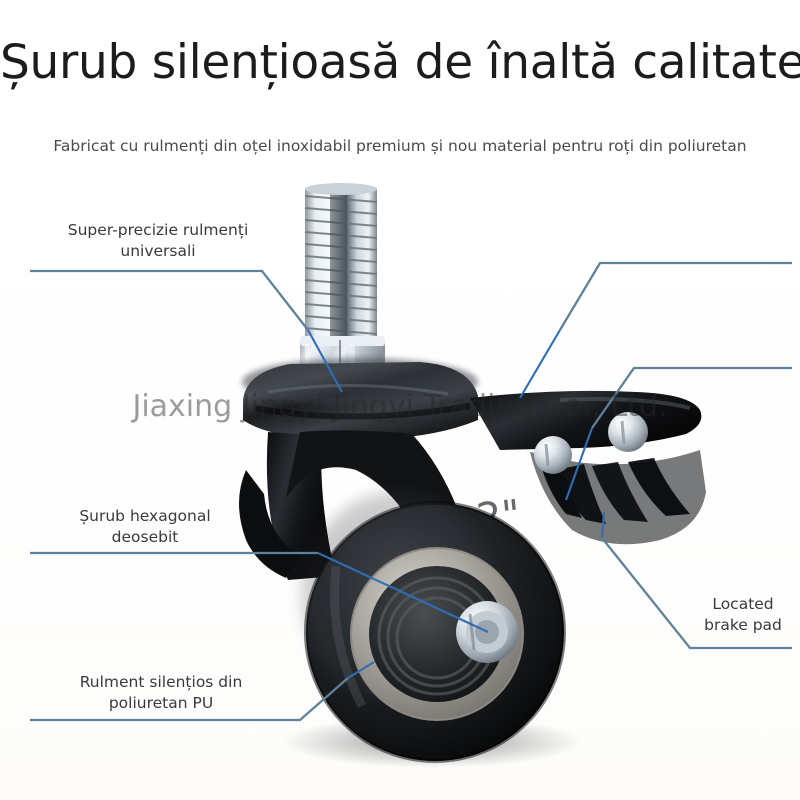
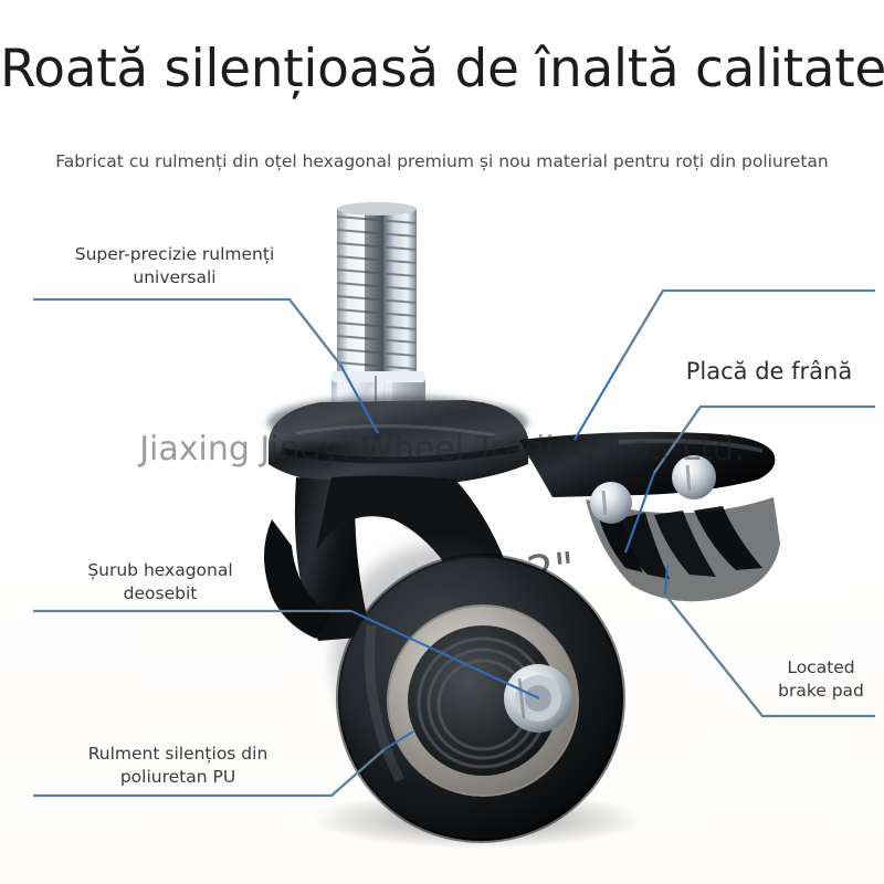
- Șurub silențioasă de înaltă calitate
+ Roată silențioasă de înaltă calitate
- Fabricat cu rulmenți din oțel inoxidabil premium și nou material pentru roți din poliuretan
+ Fabricat cu rulmenți din oțel hexagonal premium și nou material pentru roți din poliuretan
- Jiaxing Jingyi Jingyi Trading Co., Ltd.
+ Jiaxing Jingyi Wheel Trading Co., Ltd.
  Super-precizie rulmenți
  universali
+ Placă de frână
  Șurub hexagonal
  deosebit
  Located
  brake pad
  Rulment silențios din
  poliuretan PU
